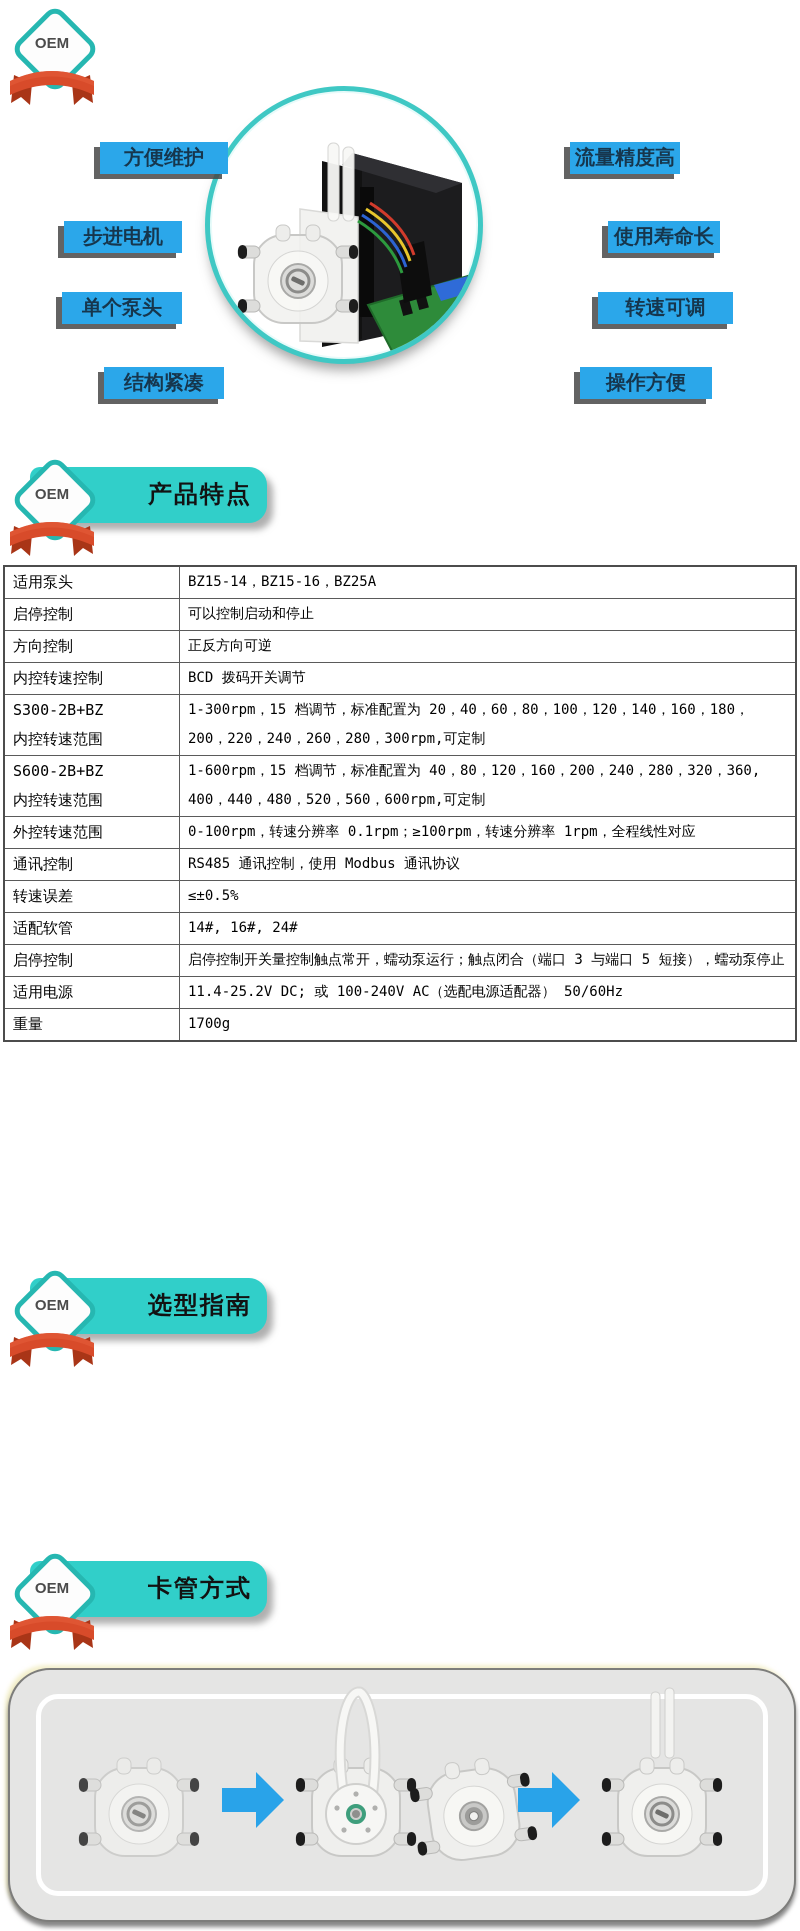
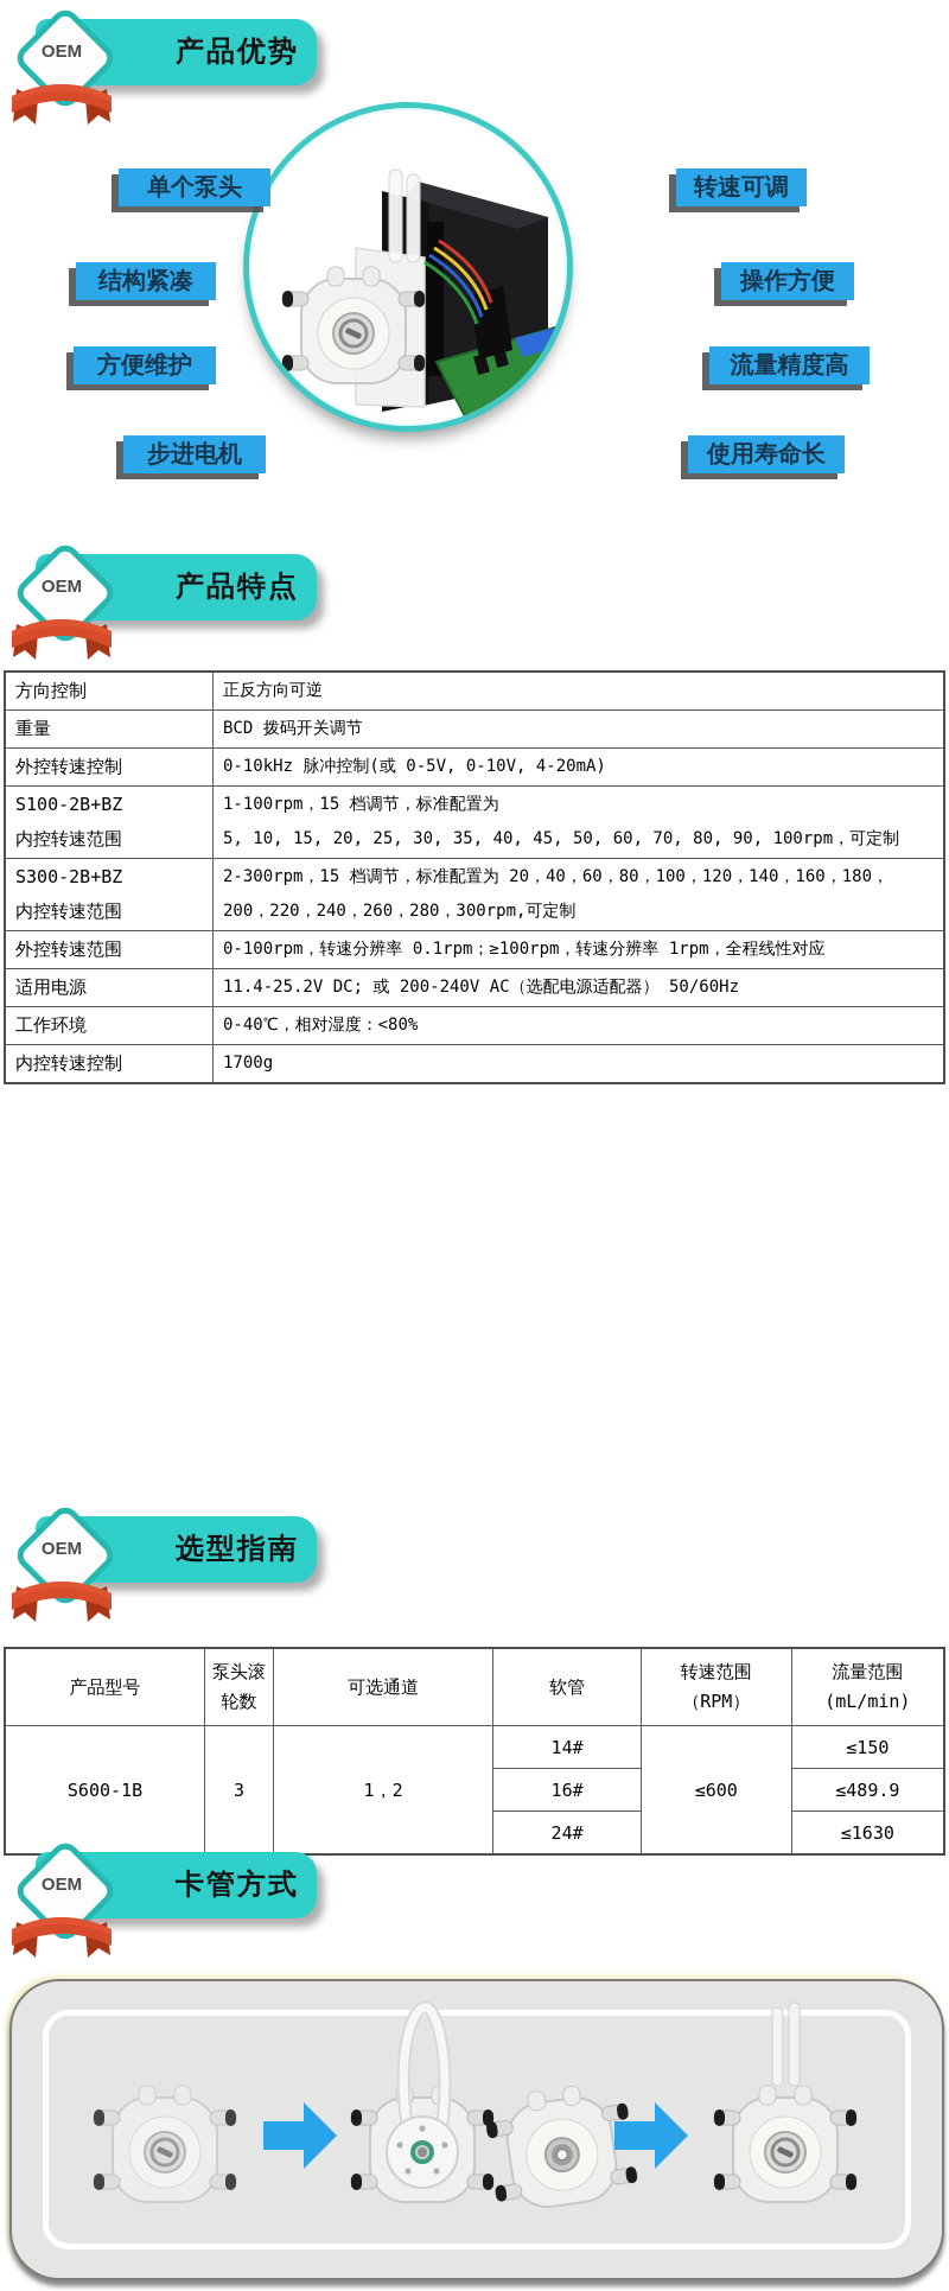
+ 产品优势
  OEM
- 方便维护
+ 单个泵头
- 步进电机
+ 结构紧凑
- 单个泵头
+ 方便维护
- 结构紧凑
+ 步进电机
- 流量精度高
+ 转速可调
- 使用寿命长
+ 操作方便
- 转速可调
+ 流量精度高
- 操作方便
+ 使用寿命长
  产品特点
  OEM
- 适用泵头	BZ15-14，BZ15-16，BZ25A
- 启停控制	可以控制启动和停止
  方向控制	正反方向可逆
- 内控转速控制	BCD 拨码开关调节
+ 重量	BCD 拨码开关调节
+ 外控转速控制	0-10kHz 脉冲控制(或 0-5V, 0-10V, 4-20mA)
+ S100-2B+BZ 内控转速范围	1-100rpm，15 档调节，标准配置为 5, 10, 15, 20, 25, 30, 35, 40, 45, 50, 60, 70, 80, 90, 100rpm，可定制
- S300-2B+BZ 内控转速范围	1-300rpm，15 档调节，标准配置为 20，40，60，80，100，120，140，160，180， 200，220，240，260，280，300rpm,可定制
+ S300-2B+BZ 内控转速范围	2-300rpm，15 档调节，标准配置为 20，40，60，80，100，120，140，160，180， 200，220，240，260，280，300rpm,可定制
- S600-2B+BZ 内控转速范围	1-600rpm，15 档调节，标准配置为 40，80，120，160，200，240，280，320，360, 400，440，480，520，560，600rpm,可定制
  外控转速范围	0-100rpm，转速分辨率 0.1rpm；≥100rpm，转速分辨率 1rpm，全程线性对应
- 通讯控制	RS485 通讯控制，使用 Modbus 通讯协议
- 转速误差	≤±0.5%
- 适配软管	14#, 16#, 24#
- 启停控制	启停控制开关量控制触点常开，蠕动泵运行；触点闭合（端口 3 与端口 5 短接），蠕动泵停止
- 适用电源	11.4-25.2V DC; 或 100-240V AC（选配电源适配器） 50/60Hz
+ 适用电源	11.4-25.2V DC; 或 200-240V AC（选配电源适配器） 50/60Hz
+ 工作环境	0-40℃，相对湿度：<80%
- 重量	1700g
+ 内控转速控制	1700g
  选型指南
  OEM
+ 产品型号	泵头滚 轮数	可选通道	软管	转速范围 （RPM）	流量范围 (mL/min)
+ S600-1B	3	1，2	14#	≤600	≤150
+ 16#	≤489.9
+ 24#	≤1630
  卡管方式
  OEM
